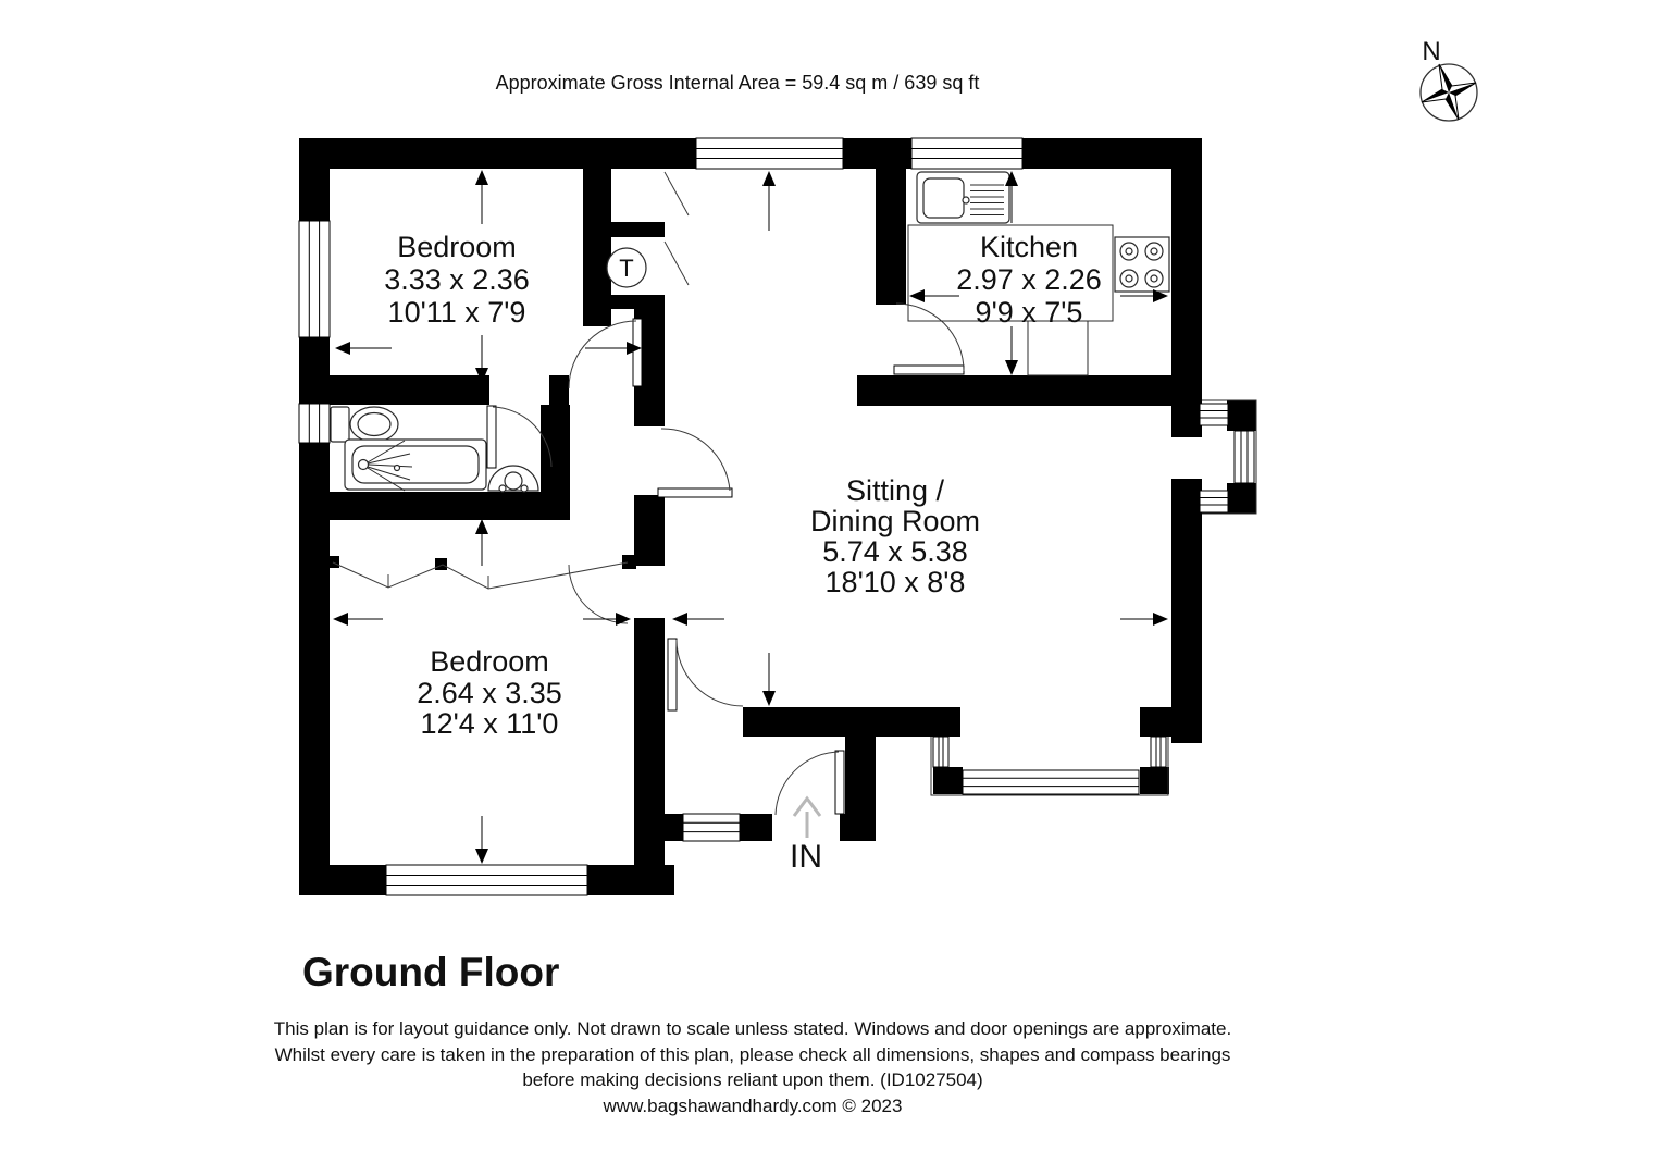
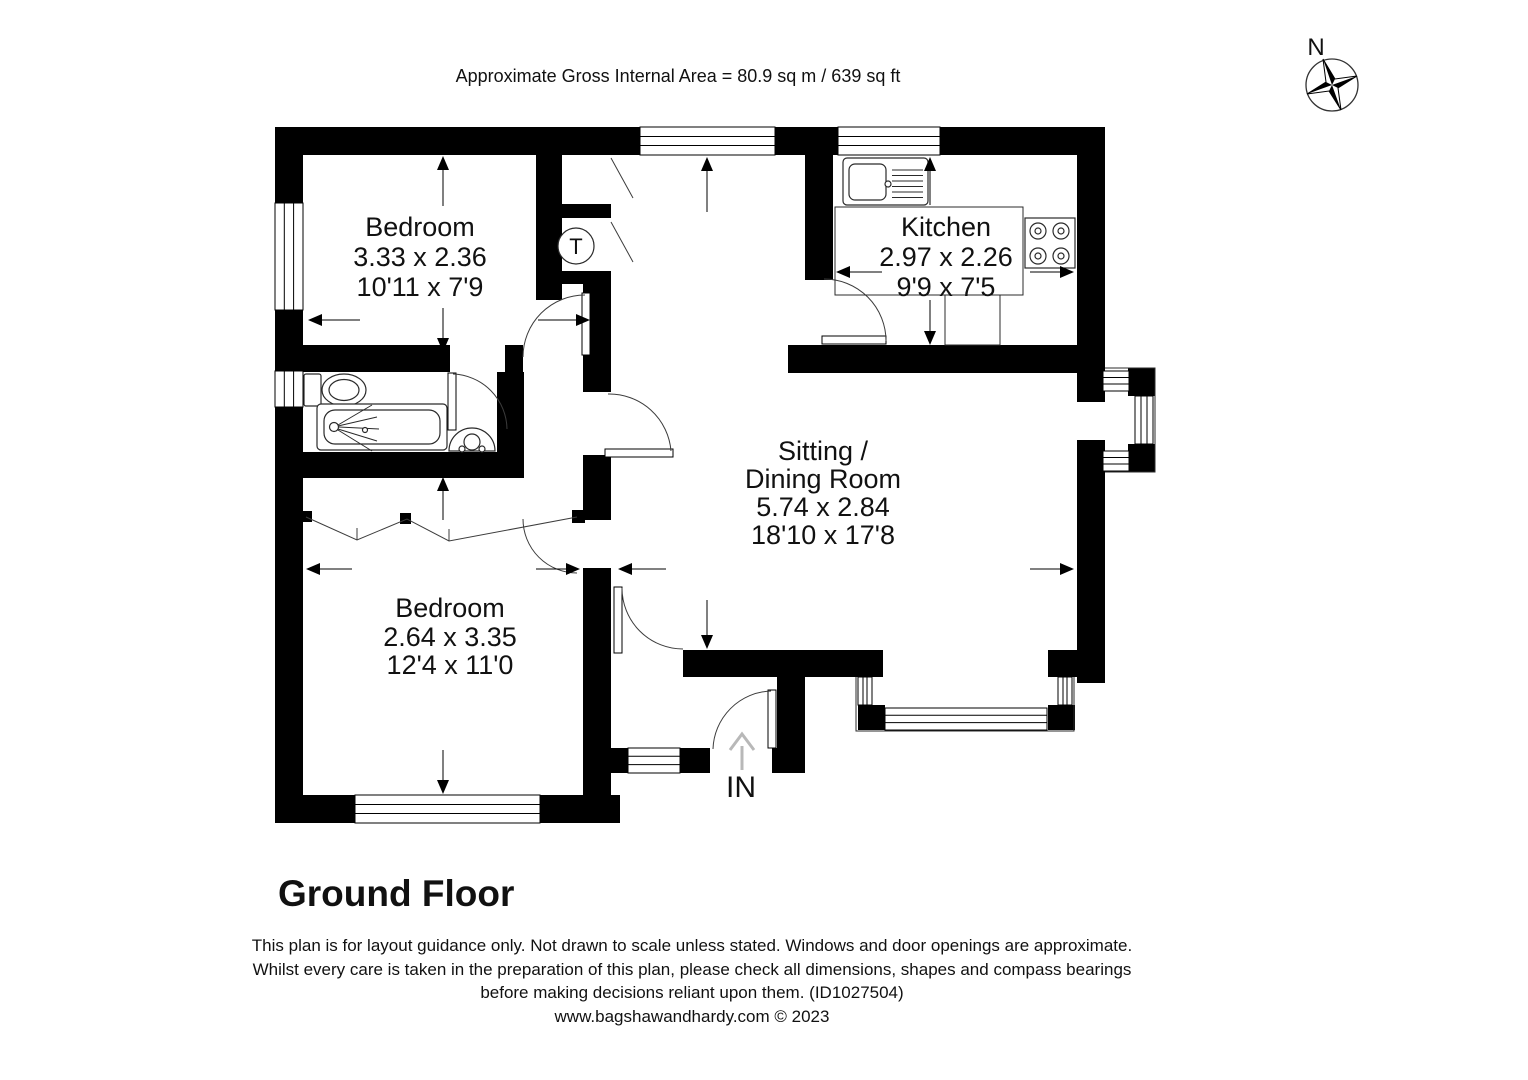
- Approximate Gross Internal Area = 59.4 sq m / 639 sq ft
+ Approximate Gross Internal Area = 80.9 sq m / 639 sq ft
  N
  T
  Bedroom
  3.33 x 2.36
  10'11 x 7'9
  Kitchen
  2.97 x 2.26
  9'9 x 7'5
  Sitting /
  Dining Room
- 5.74 x 5.38
+ 5.74 x 2.84
- 18'10 x 8'8
+ 18'10 x 17'8
  Bedroom
  2.64 x 3.35
  12'4 x 11'0
  IN
  Ground Floor
  This plan is for layout guidance only. Not drawn to scale unless stated. Windows and door openings are approximate.
  Whilst every care is taken in the preparation of this plan, please check all dimensions, shapes and compass bearings
  before making decisions reliant upon them. (ID1027504)
  www.bagshawandhardy.com © 2023
